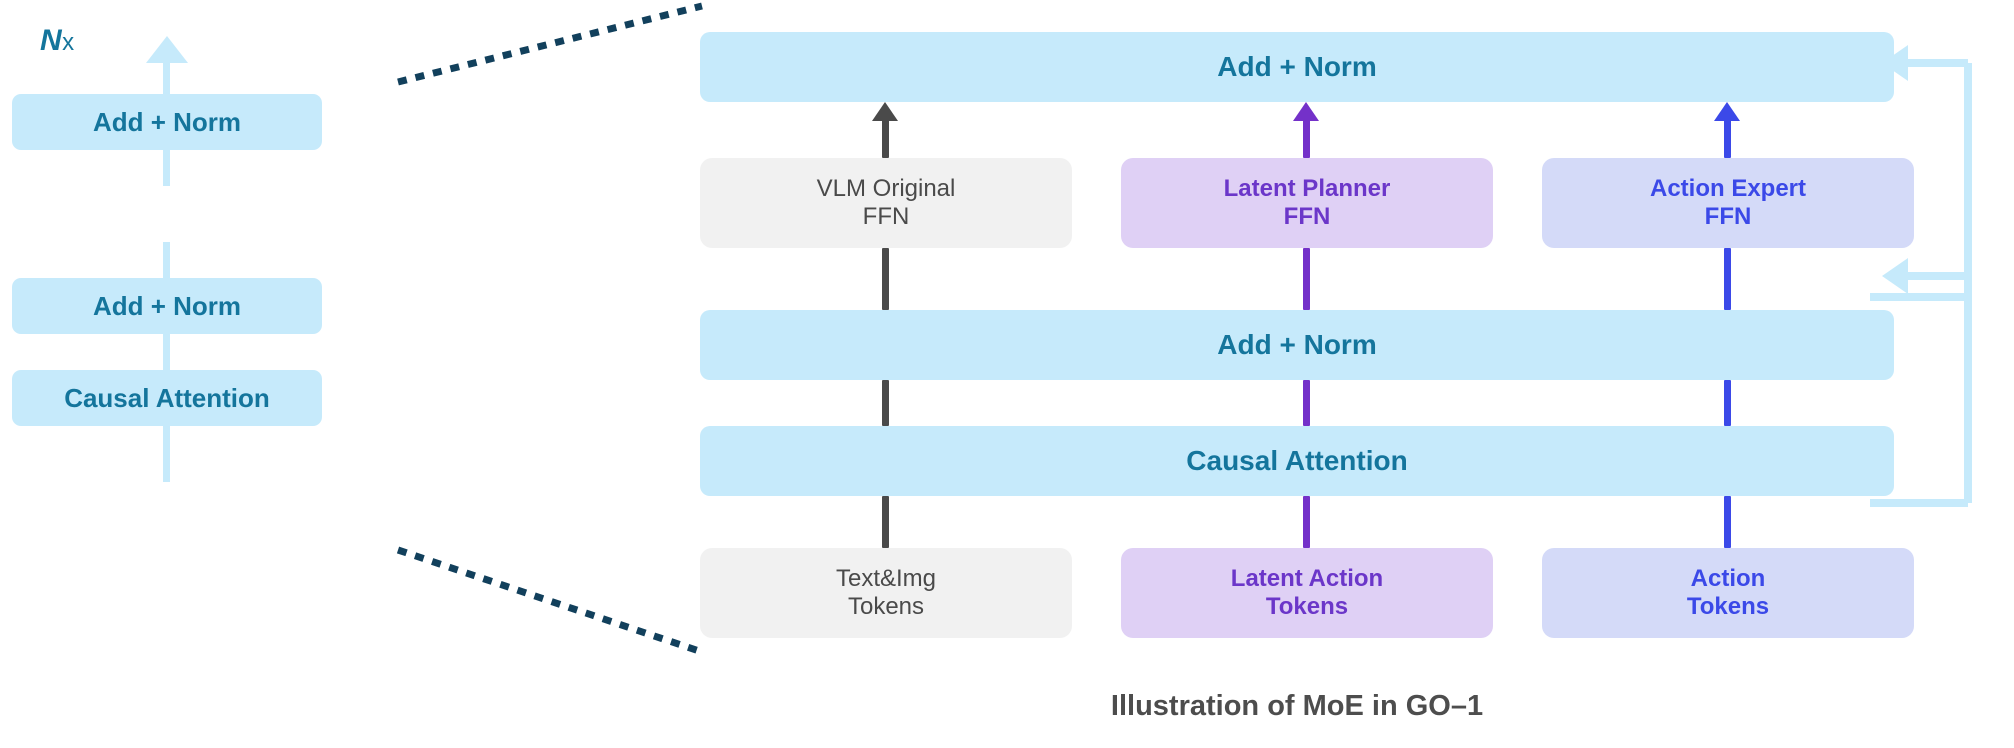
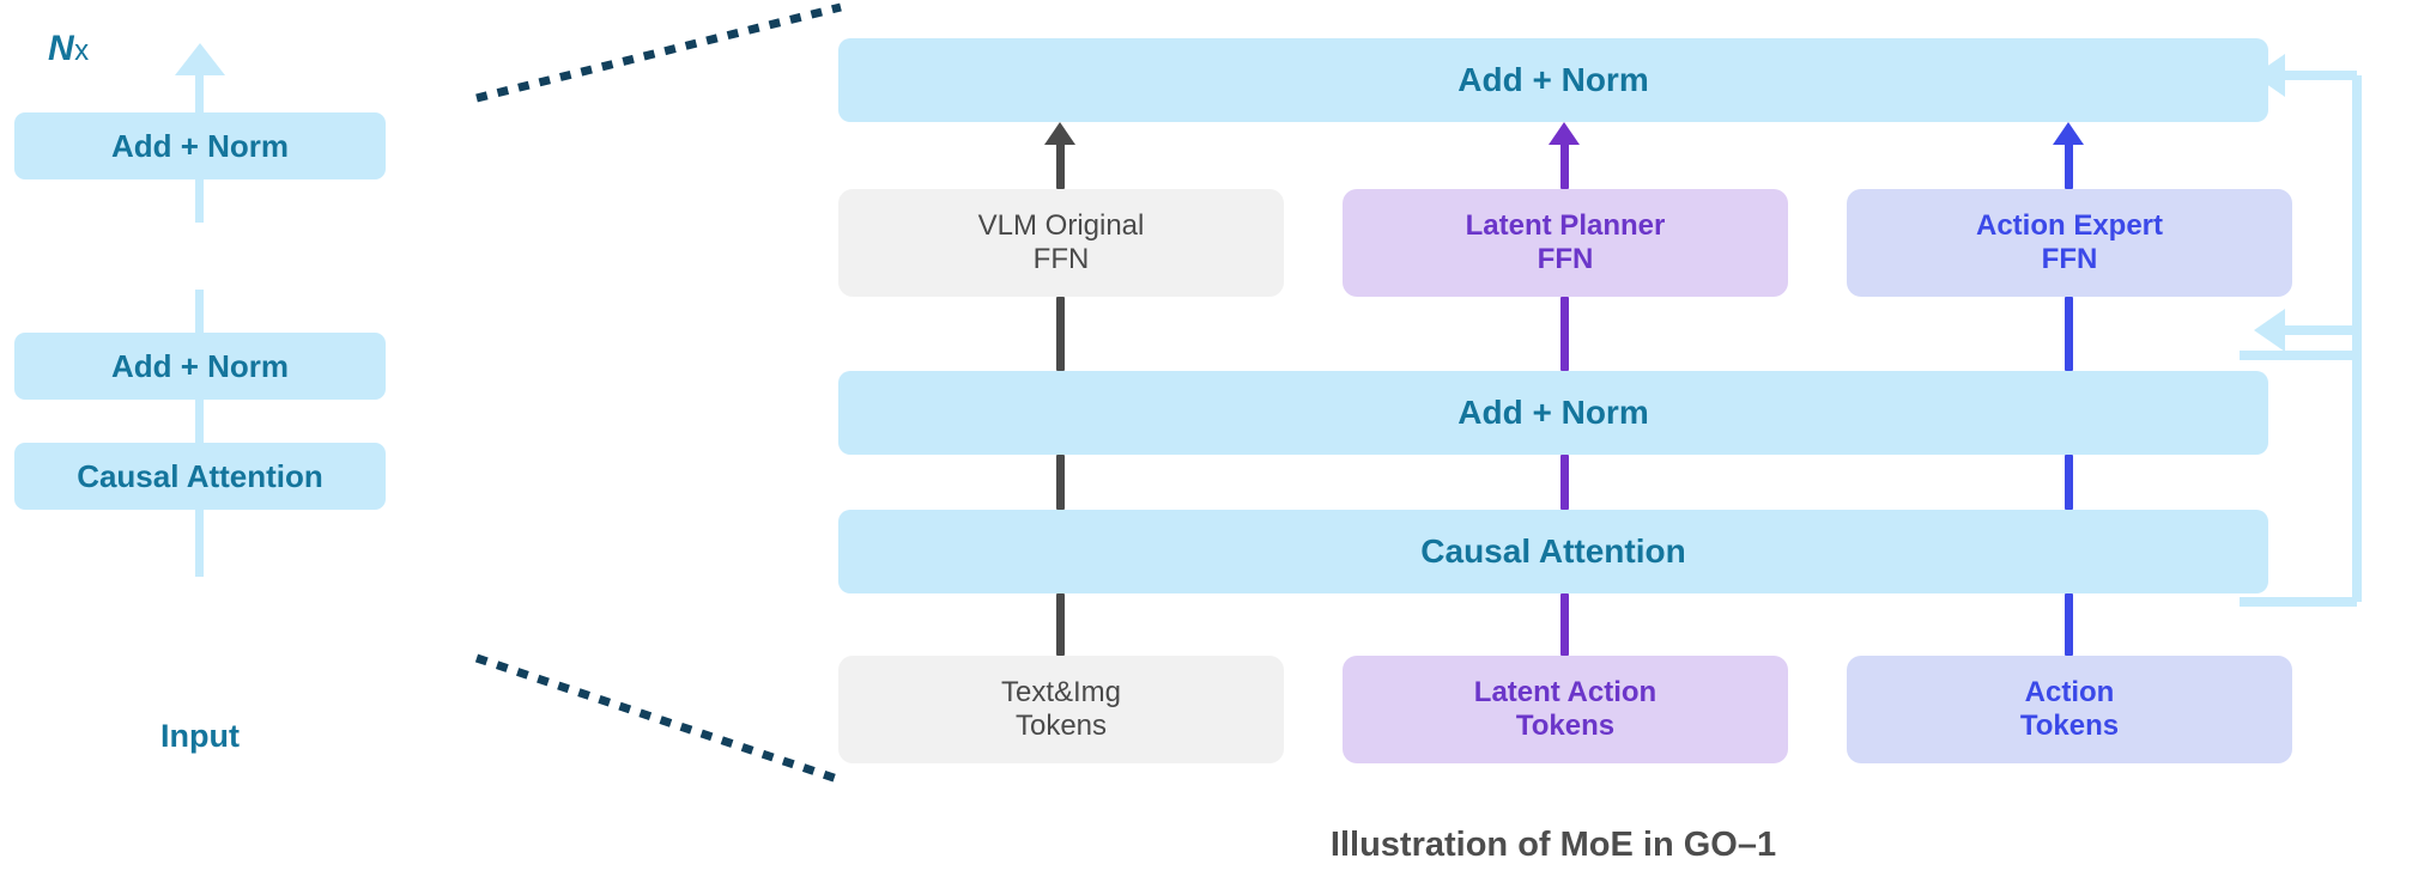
  Nx
  Add + Norm
  Add + Norm
  Causal Attention
+ Input
  Add + Norm
  VLM Original
  FFN
  Latent Planner
  FFN
  Action Expert
  FFN
  Add + Norm
  Causal Attention
  Text&Img
  Tokens
  Latent Action
  Tokens
  Action
  Tokens
  Illustration of MoE in GO–1
